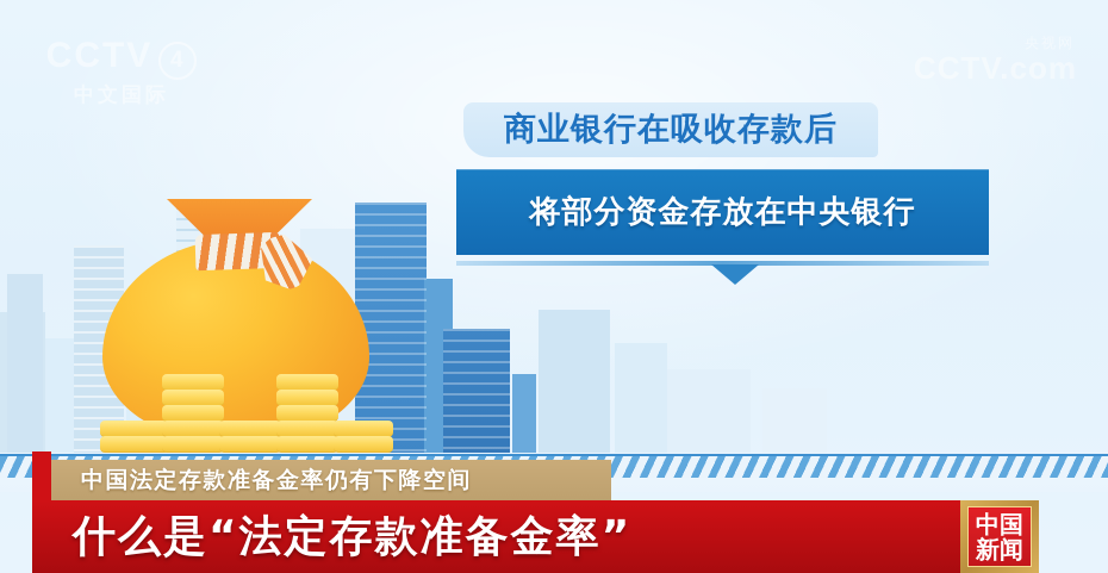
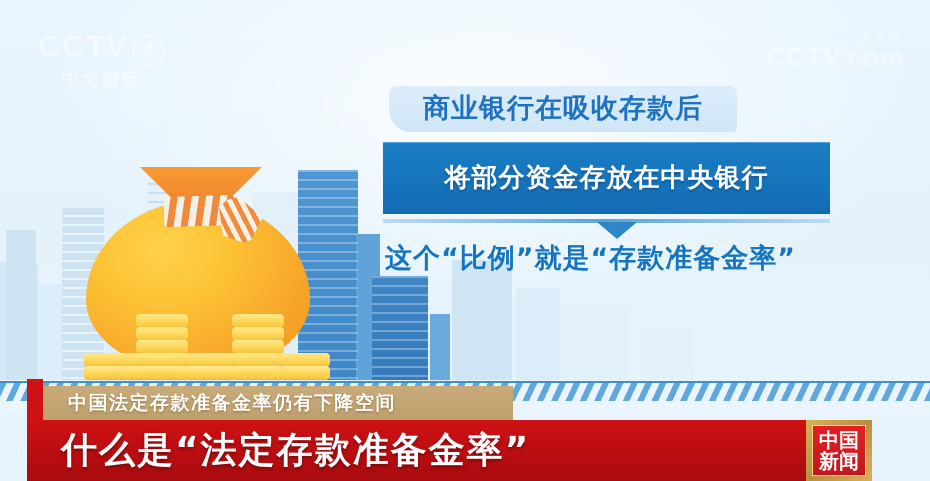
  商业银行在吸收存款后
  将部分资金存放在中央银行
+ 这个“比例”就是“存款准备金率”
  中国法定存款准备金率仍有下降空间
  什么是“法定存款准备金率”
  中国
  新闻
